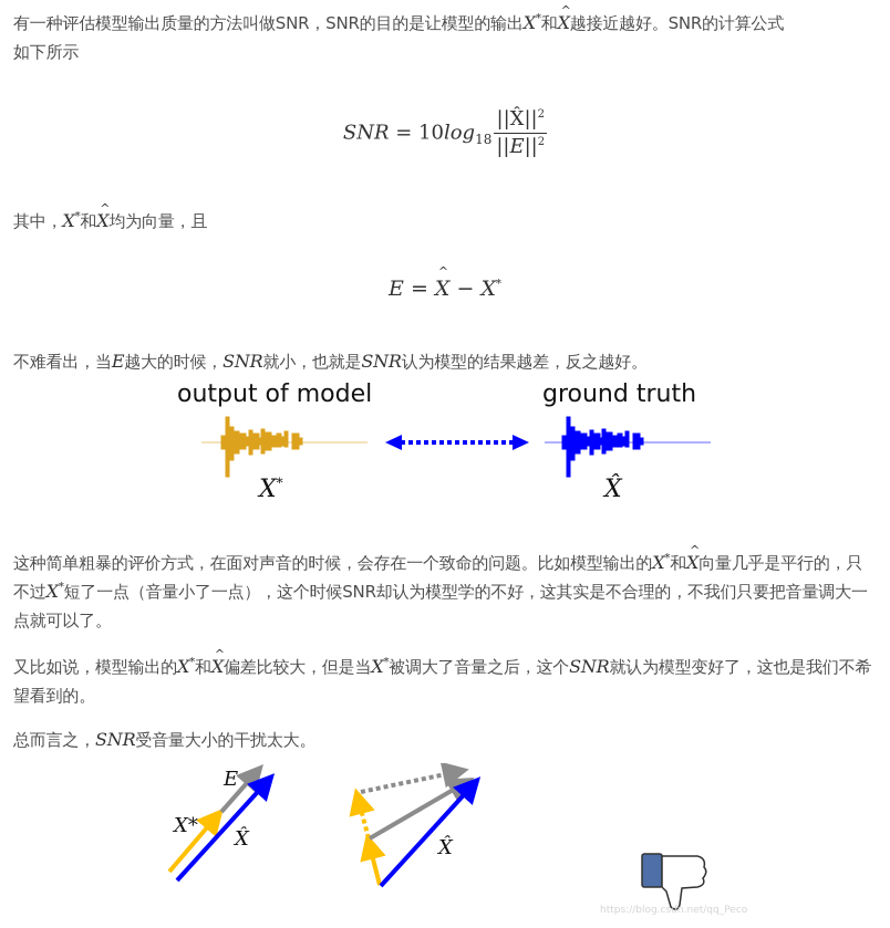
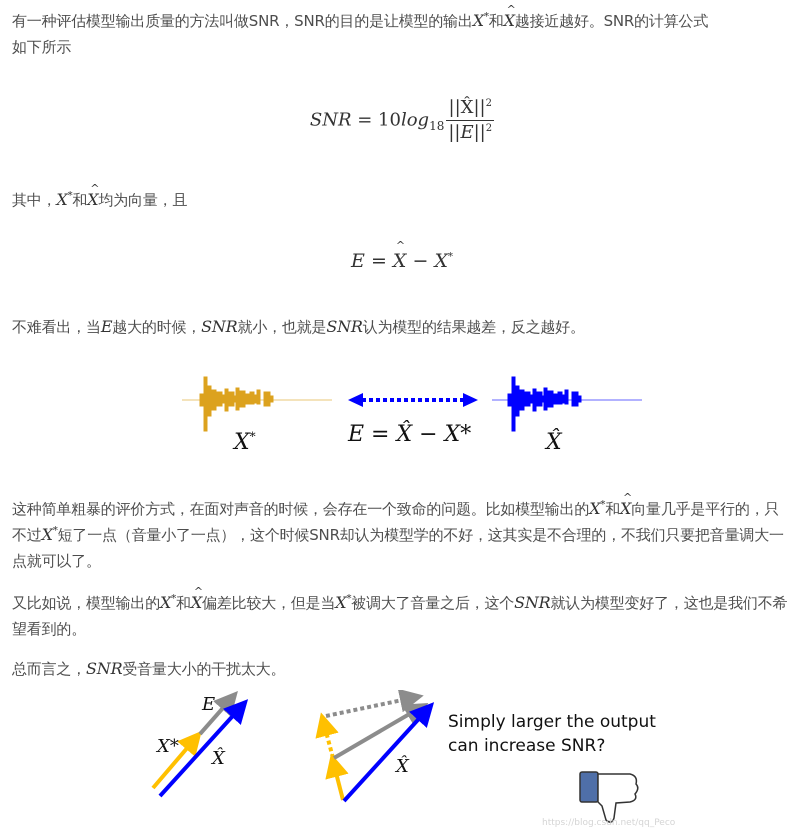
  有一种评估模型输出质量的方法叫做SNR，SNR的目的是让模型的输出X*和X越接近越好。SNR的计算公式
  如下所示
  SNR = 10log18
  ||X̂||2
  ||E||2
  其中，X*和X均为向量，且
  E = X − X*
  不难看出，当E越大的时候，SNR就小，也就是SNR认为模型的结果越差，反之越好。
- output of model
- ground truth
  X*
+ E = X̂ − X*
  X̂
  这种简单粗暴的评价方式，在面对声音的时候，会存在一个致命的问题。比如模型输出的X*和X向量几乎是平行的，只不过X*短了一点（音量小了一点），这个时候SNR却认为模型学的不好，这其实是不合理的，不我们只要把音量调大一点就可以了。
  又比如说，模型输出的X*和X偏差比较大，但是当X*被调大了音量之后，这个SNR就认为模型变好了，这也是我们不希望看到的。
  总而言之，SNR受音量大小的干扰太大。
  E
  X*
  X̂
  X̂
+ Simply larger the output
+ can increase SNR?
  https://blog.csdn.net/qq_Peco
